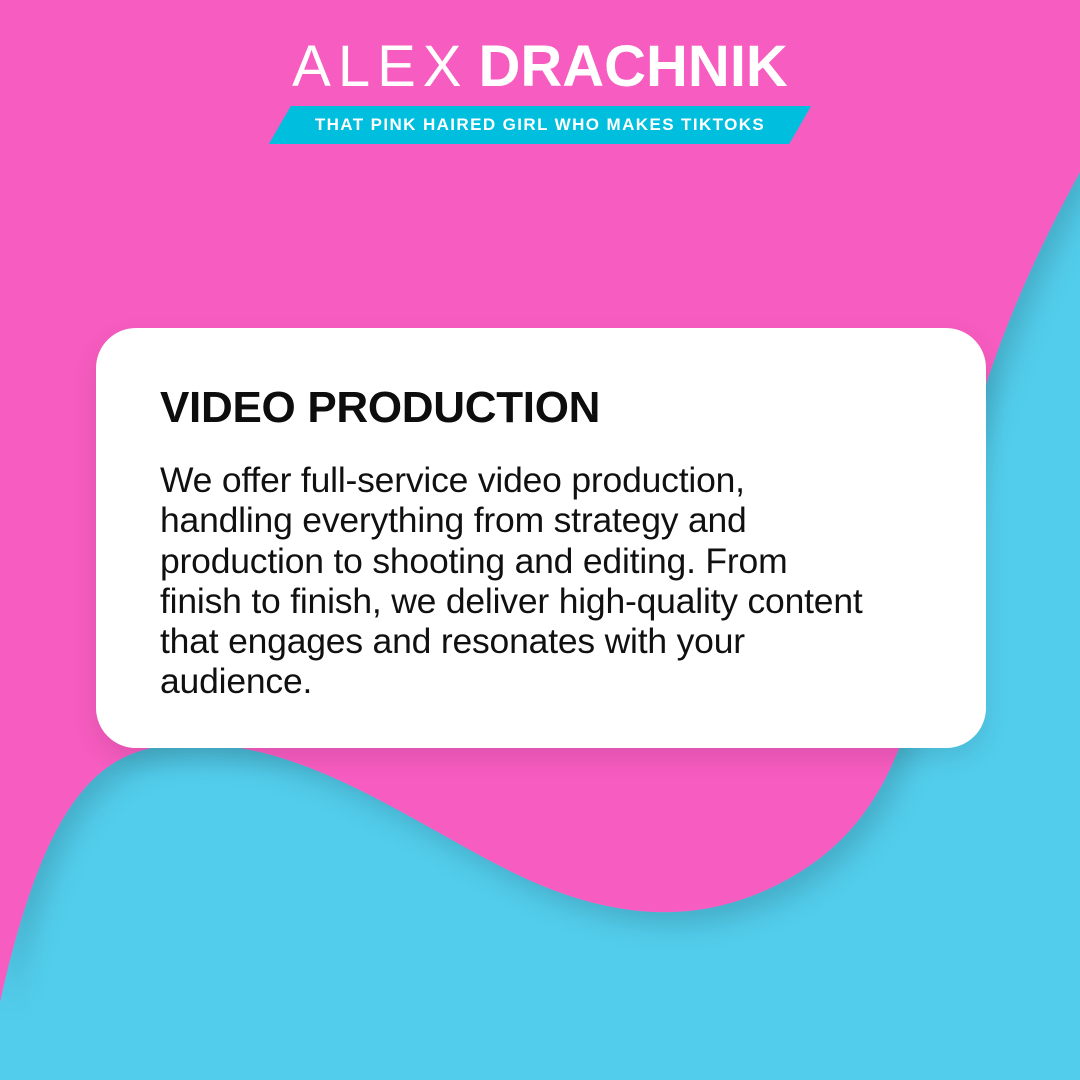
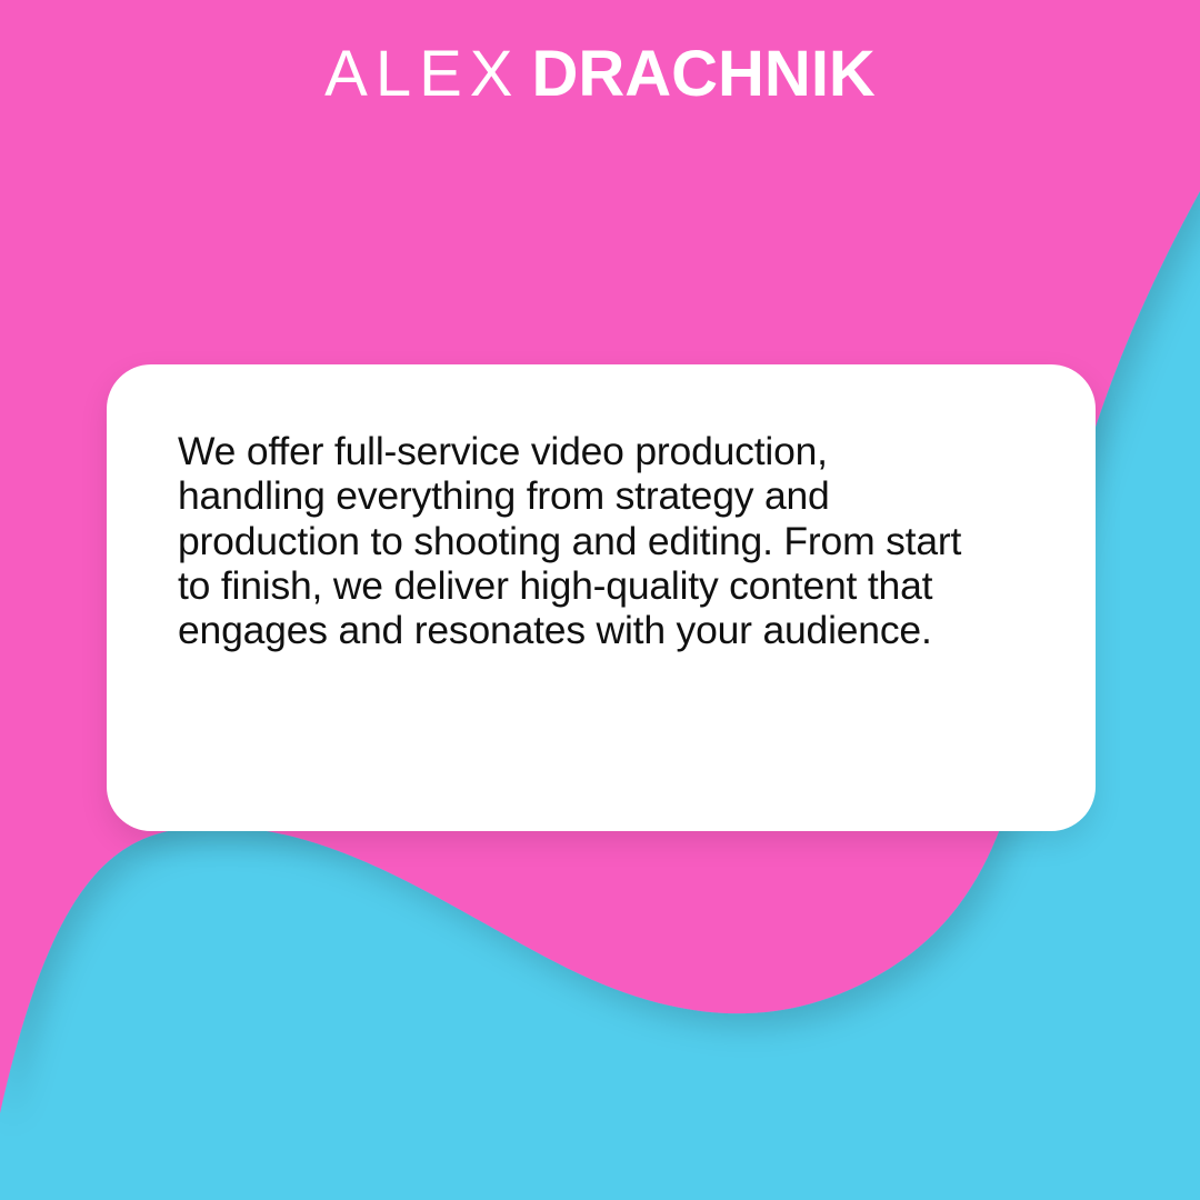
  ALEX DRACHNIK
- THAT PINK HAIRED GIRL WHO MAKES TIKTOKS
- VIDEO PRODUCTION
- We offer full-service video production, handling everything from strategy and production to shooting and editing. From finish to finish, we deliver high-quality content that engages and resonates with your audience.
+ We offer full-service video production, handling everything from strategy and production to shooting and editing. From start to finish, we deliver high-quality content that engages and resonates with your audience.
